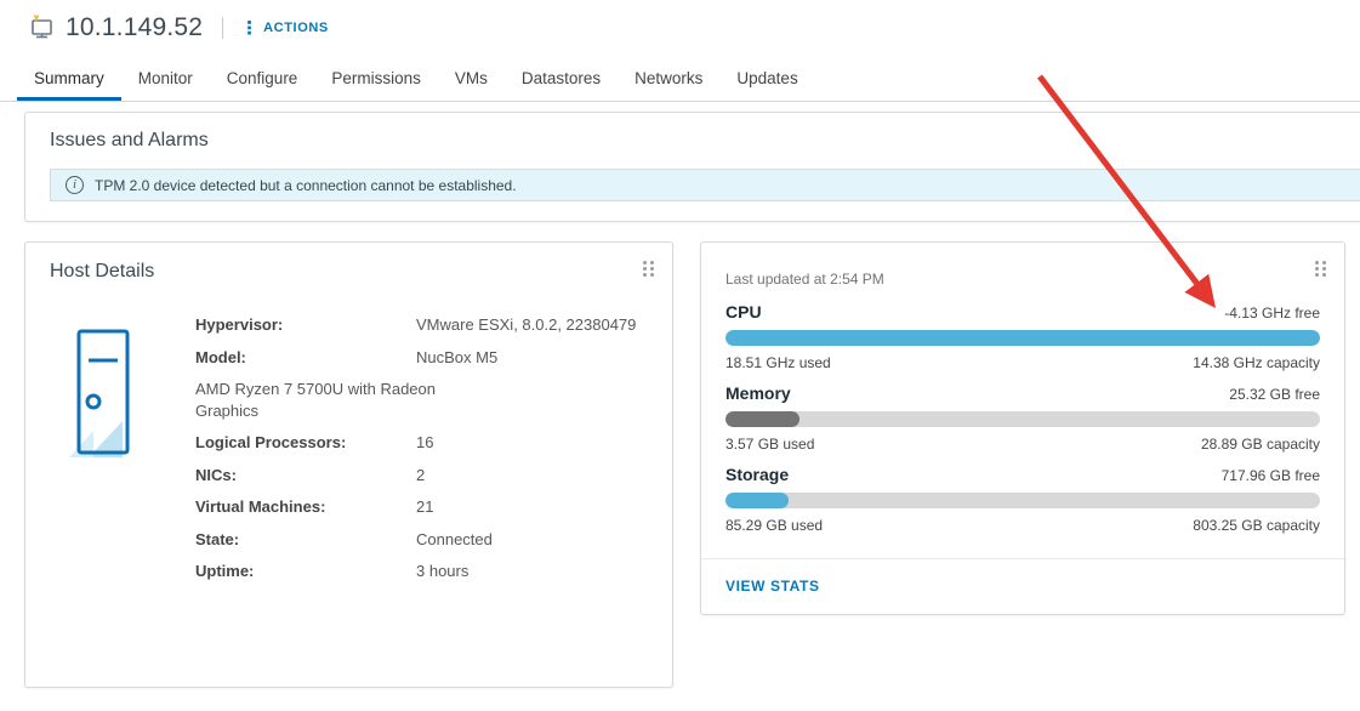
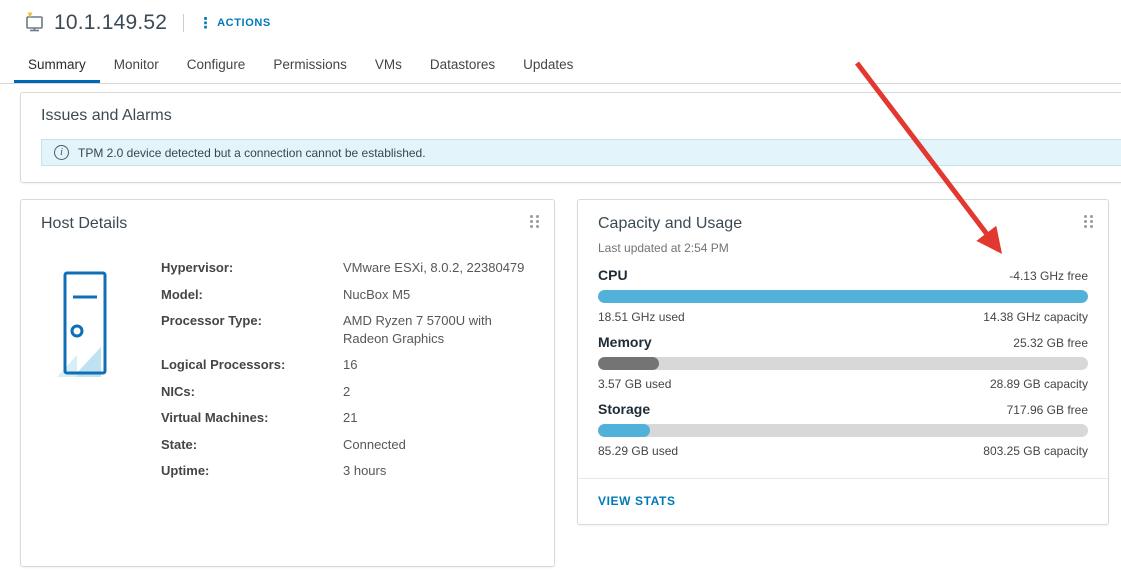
  10.1.149.52
  ⋮
  ACTIONS
  Summary
  Monitor
  Configure
  Permissions
  VMs
  Datastores
- Networks
  Updates
  Issues and Alarms
  i
  TPM 2.0 device detected but a connection cannot be established.
  Host Details
  Hypervisor:
  VMware ESXi, 8.0.2, 22380479
  Model:
  NucBox M5
+ Processor Type:
  AMD Ryzen 7 5700U with Radeon Graphics
  Logical Processors:
  16
  NICs:
  2
  Virtual Machines:
  21
  State:
  Connected
  Uptime:
  3 hours
+ Capacity and Usage
  Last updated at 2:54 PM
  CPU
  -4.13 GHz free
  18.51 GHz used
  14.38 GHz capacity
  Memory
  25.32 GB free
  3.57 GB used
  28.89 GB capacity
  Storage
  717.96 GB free
  85.29 GB used
  803.25 GB capacity
  VIEW STATS
